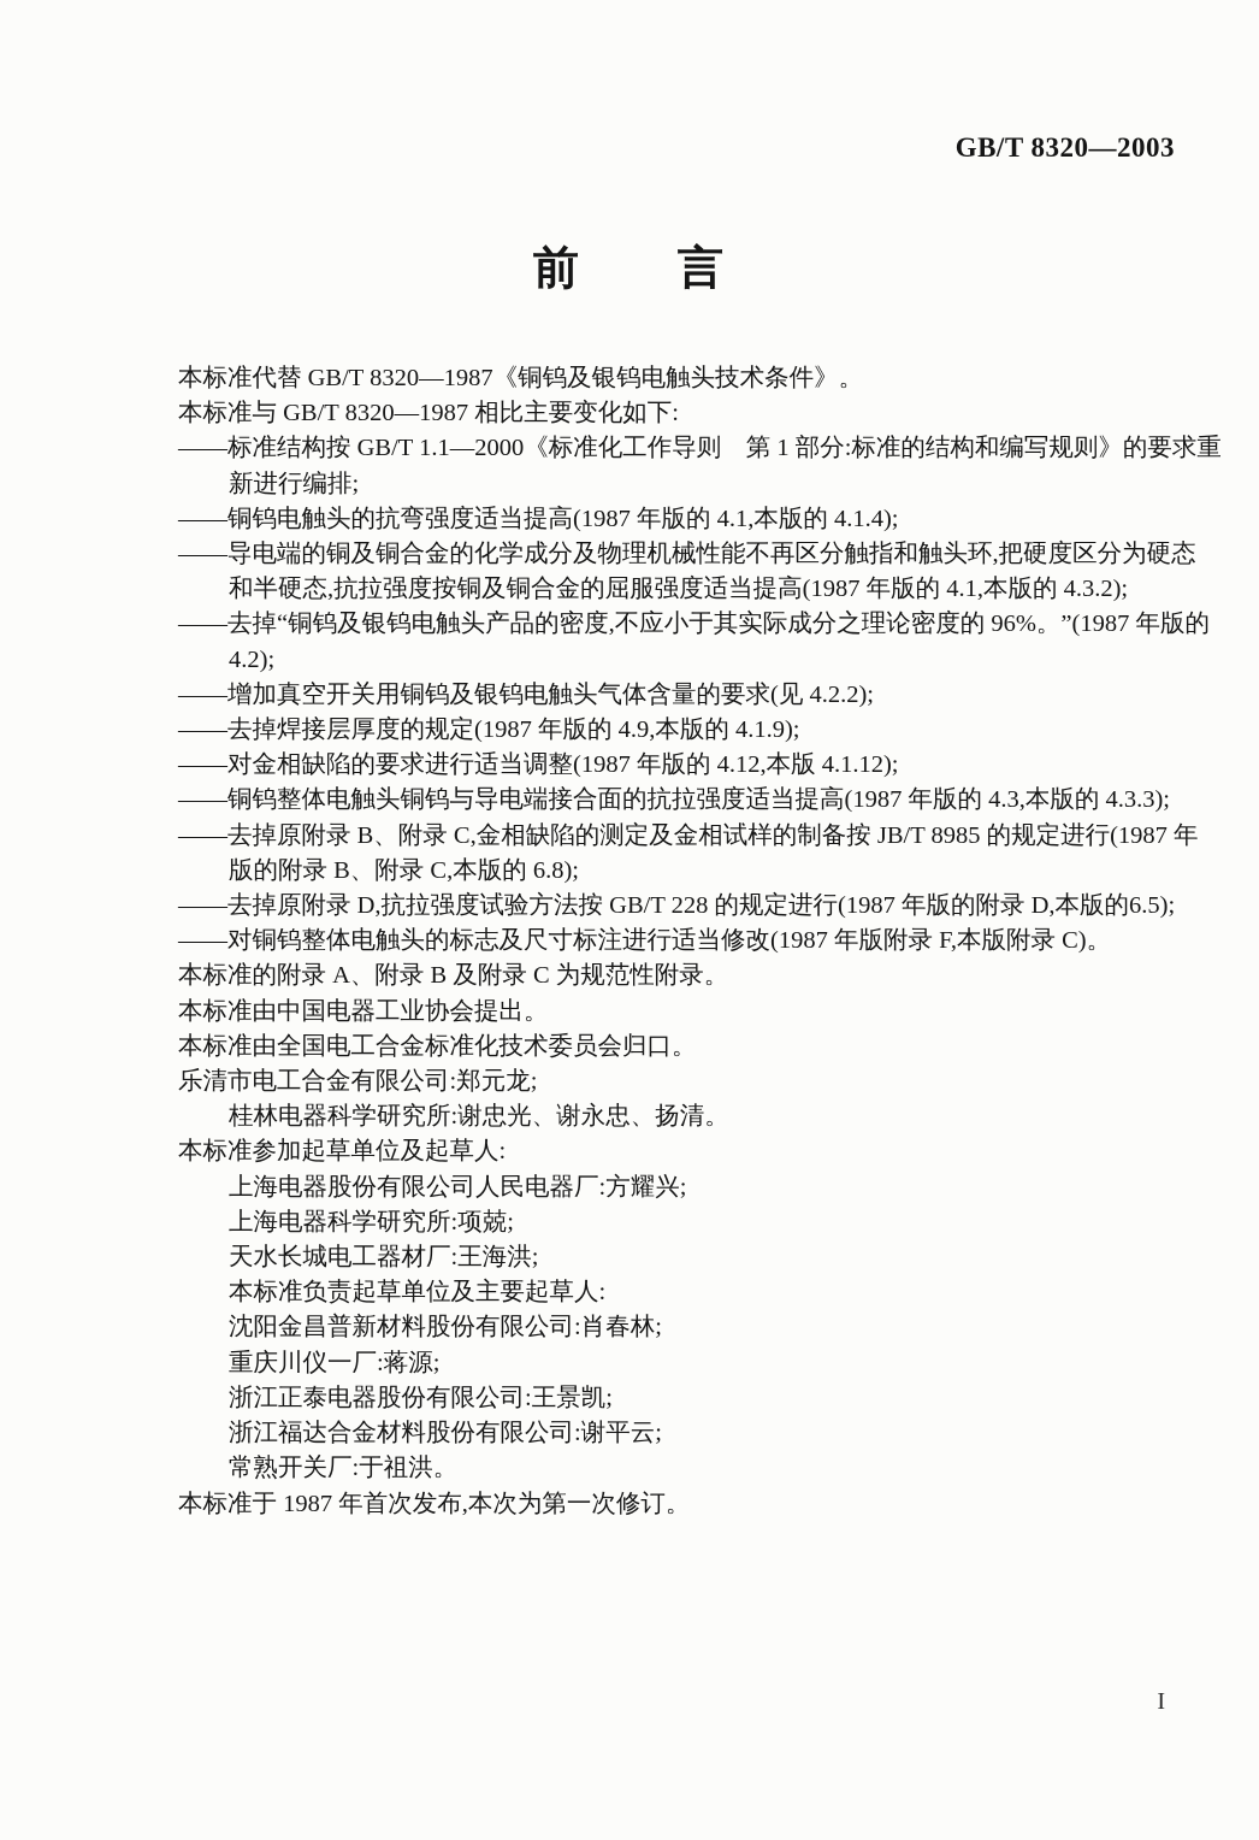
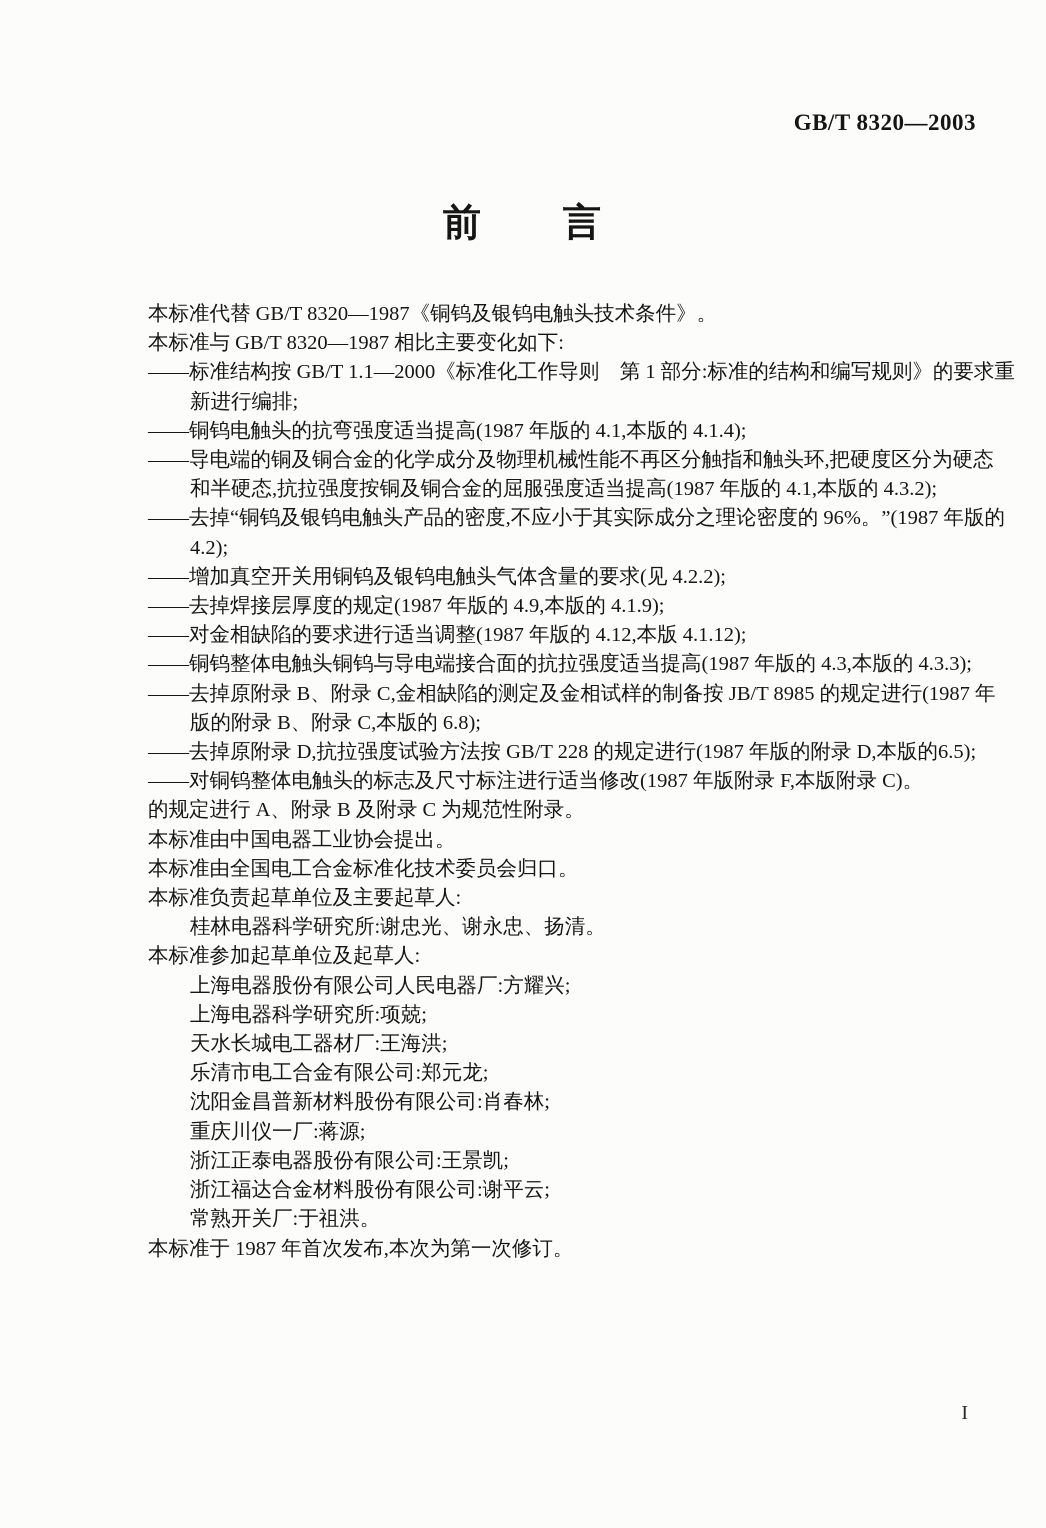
  GB/T 8320—2003
  前 言
  本标准代替 GB/T 8320—1987《铜钨及银钨电触头技术条件》。
  本标准与 GB/T 8320—1987 相比主要变化如下:
  ——标准结构按 GB/T 1.1—2000《标准化工作导则 第 1 部分:标准的结构和编写规则》的要求重
  新进行编排;
  ——铜钨电触头的抗弯强度适当提高(1987 年版的 4.1,本版的 4.1.4);
  ——导电端的铜及铜合金的化学成分及物理机械性能不再区分触指和触头环,把硬度区分为硬态
  和半硬态,抗拉强度按铜及铜合金的屈服强度适当提高(1987 年版的 4.1,本版的 4.3.2);
  ——去掉“铜钨及银钨电触头产品的密度,不应小于其实际成分之理论密度的 96%。”(1987 年版的
  4.2);
  ——增加真空开关用铜钨及银钨电触头气体含量的要求(见 4.2.2);
  ——去掉焊接层厚度的规定(1987 年版的 4.9,本版的 4.1.9);
  ——对金相缺陷的要求进行适当调整(1987 年版的 4.12,本版 4.1.12);
  ——铜钨整体电触头铜钨与导电端接合面的抗拉强度适当提高(1987 年版的 4.3,本版的 4.3.3);
  ——去掉原附录 B、附录 C,金相缺陷的测定及金相试样的制备按 JB/T 8985 的规定进行(1987 年
  版的附录 B、附录 C,本版的 6.8);
  ——去掉原附录 D,抗拉强度试验方法按 GB/T 228 的规定进行(1987 年版的附录 D,本版的6.5);
  ——对铜钨整体电触头的标志及尺寸标注进行适当修改(1987 年版附录 F,本版附录 C)。
- 本标准的附录 A、附录 B 及附录 C 为规范性附录。
+ 的规定进行 A、附录 B 及附录 C 为规范性附录。
  本标准由中国电器工业协会提出。
  本标准由全国电工合金标准化技术委员会归口。
- 乐清市电工合金有限公司:郑元龙;
+ 本标准负责起草单位及主要起草人:
  桂林电器科学研究所:谢忠光、谢永忠、扬清。
  本标准参加起草单位及起草人:
  上海电器股份有限公司人民电器厂:方耀兴;
  上海电器科学研究所:项兢;
  天水长城电工器材厂:王海洪;
- 本标准负责起草单位及主要起草人:
+ 乐清市电工合金有限公司:郑元龙;
  沈阳金昌普新材料股份有限公司:肖春林;
  重庆川仪一厂:蒋源;
  浙江正泰电器股份有限公司:王景凯;
  浙江福达合金材料股份有限公司:谢平云;
  常熟开关厂:于祖洪。
  本标准于 1987 年首次发布,本次为第一次修订。
  I
